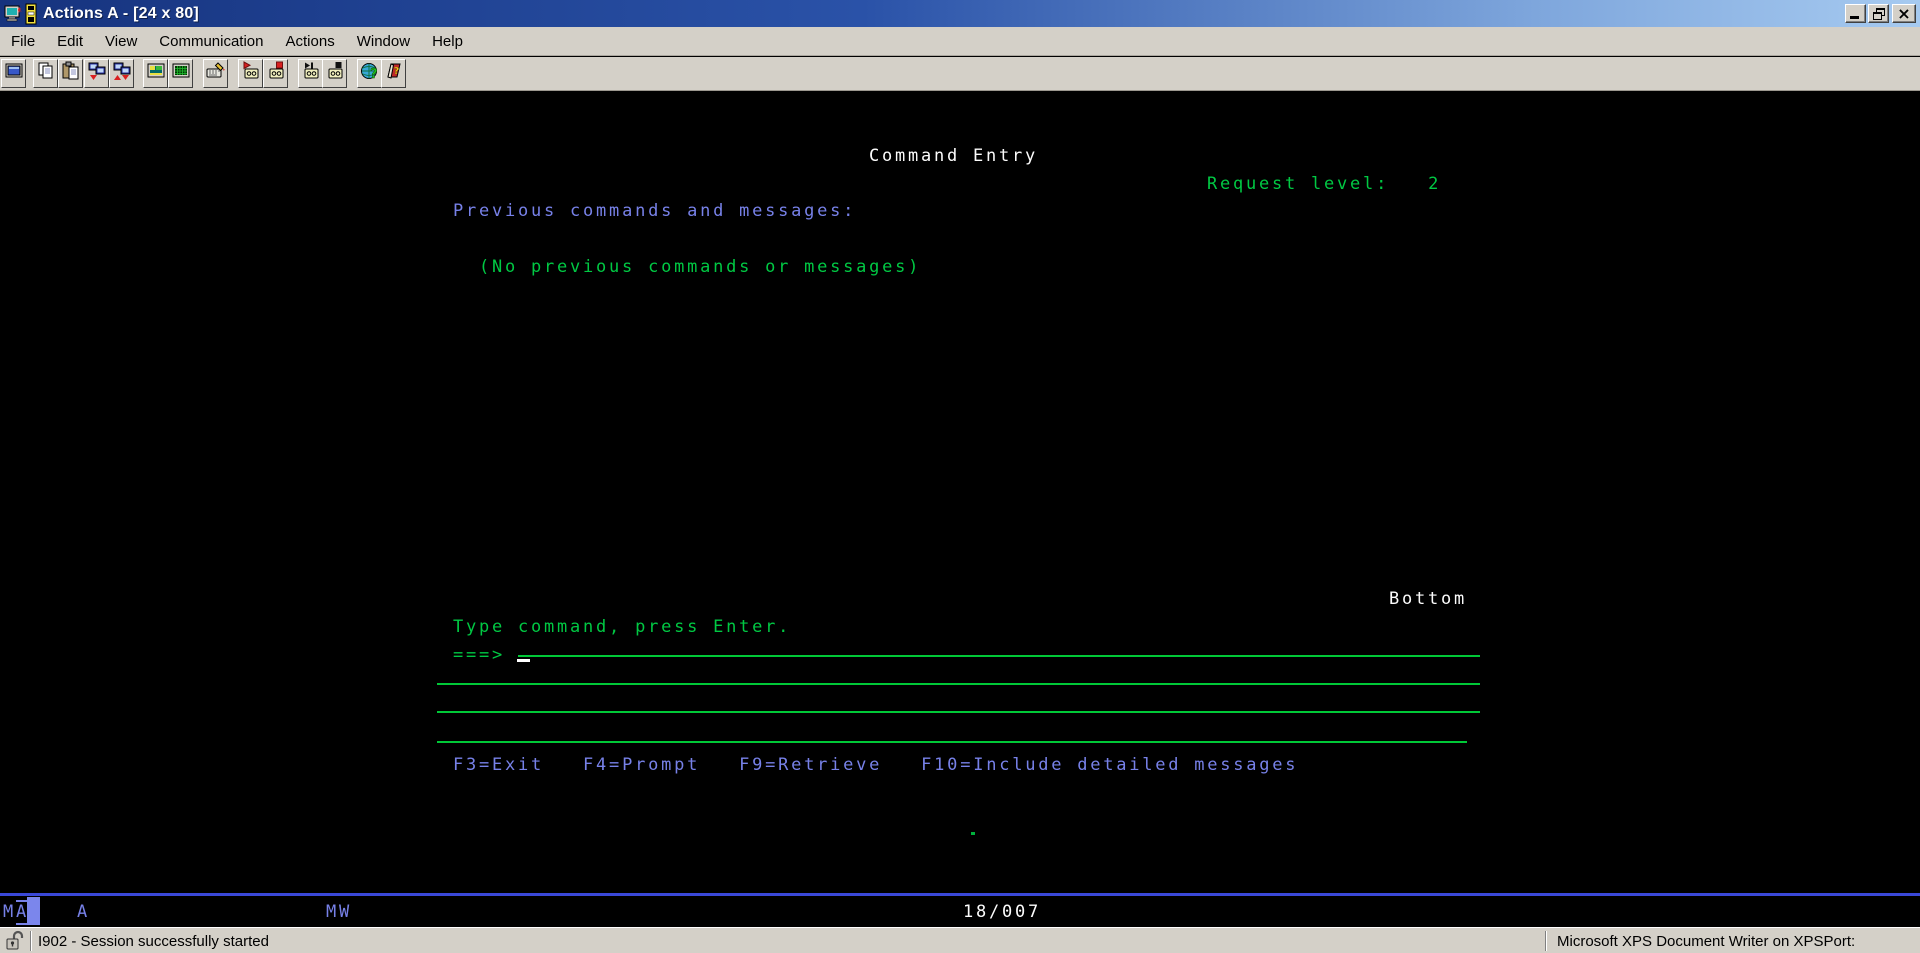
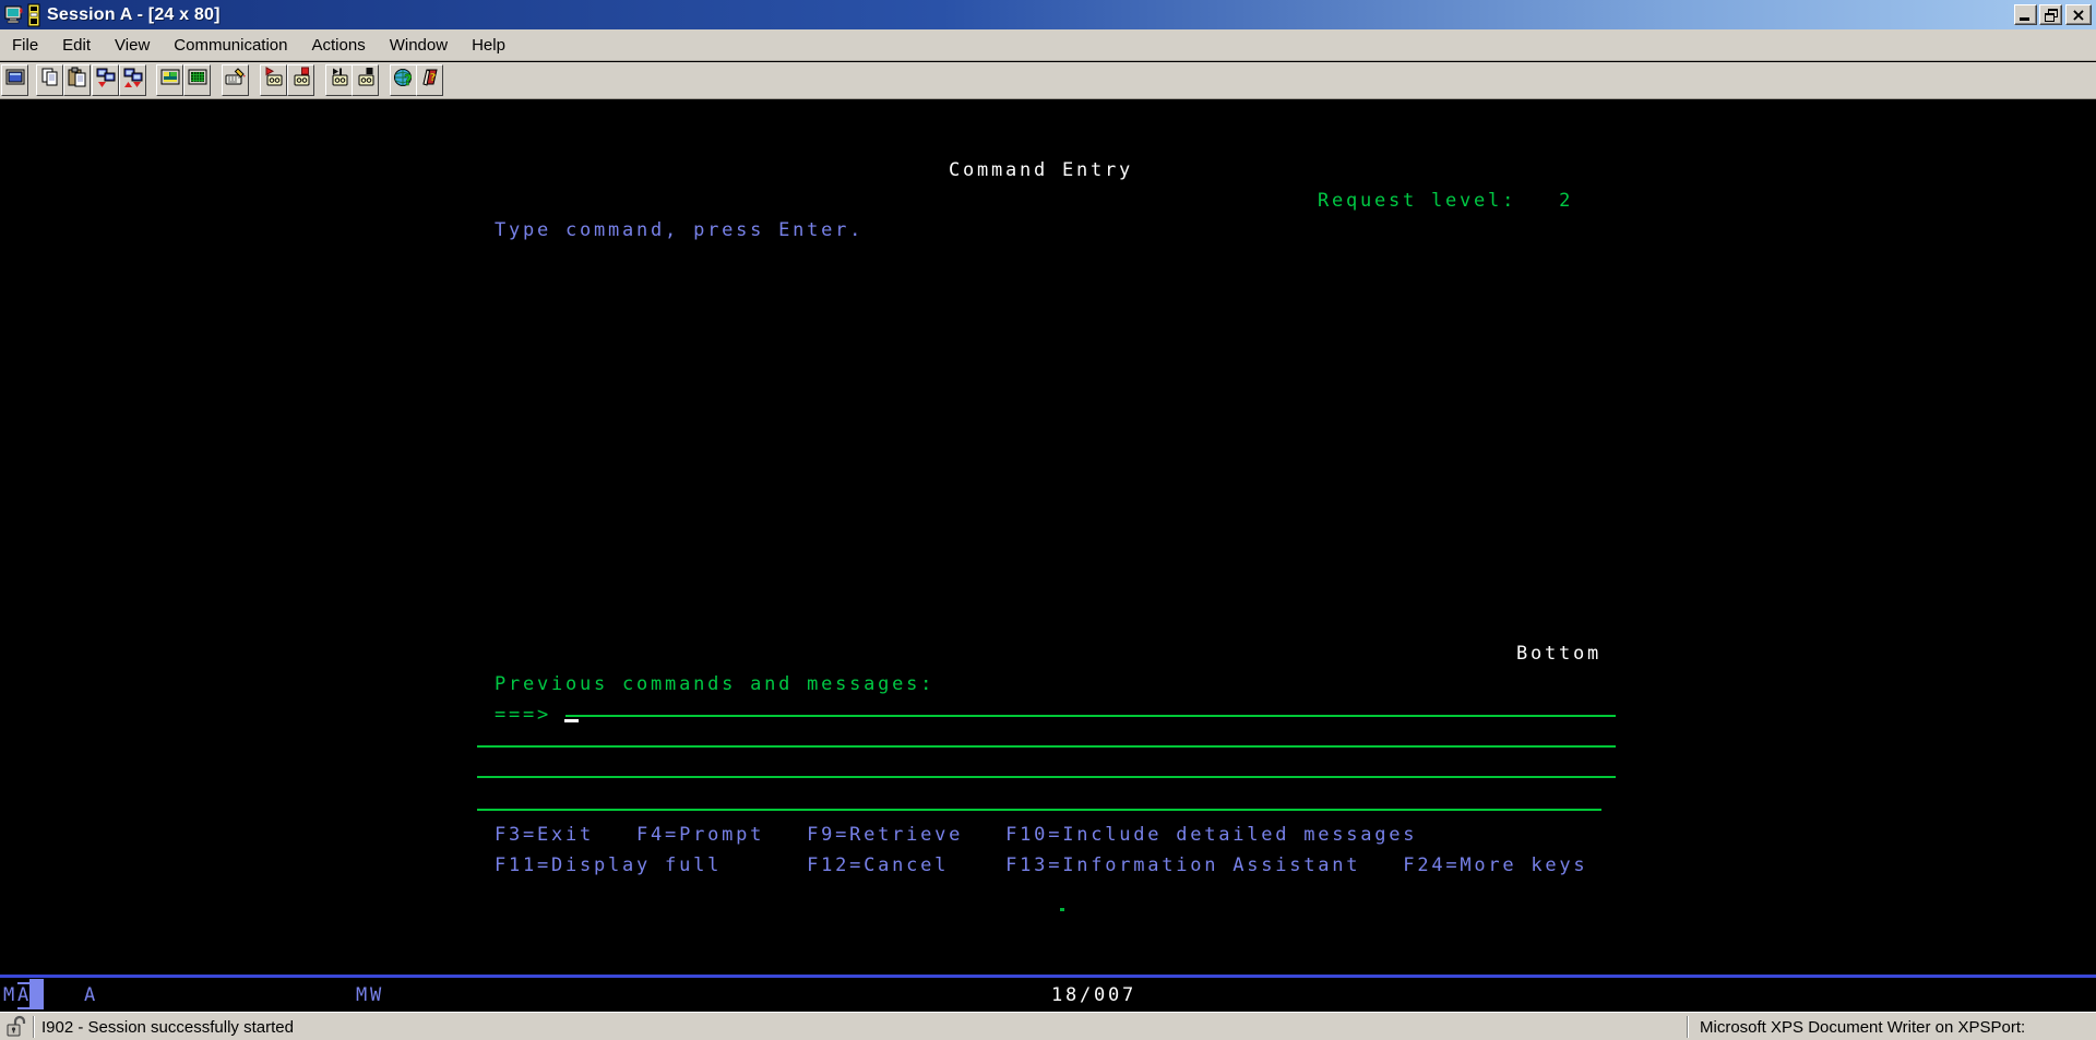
- Actions A - [24 x 80]
+ Session A - [24 x 80]
  ×
  File
  Edit
  View
  Communication
  Actions
  Window
  Help
  ?
  ?
  Command Entry
  Request level: 2
- Previous commands and messages:
+ Type command, press Enter.
- (No previous commands or messages)
  Bottom
- Type command, press Enter.
+ Previous commands and messages:
  ===>
  F3=Exit F4=Prompt F9=Retrieve F10=Include detailed messages
+ F11=Display full F12=Cancel F13=Information Assistant F24=More keys
  M
  A
  A
  MW
  18/007
  I902 - Session successfully started
  Microsoft XPS Document Writer on XPSPort:
